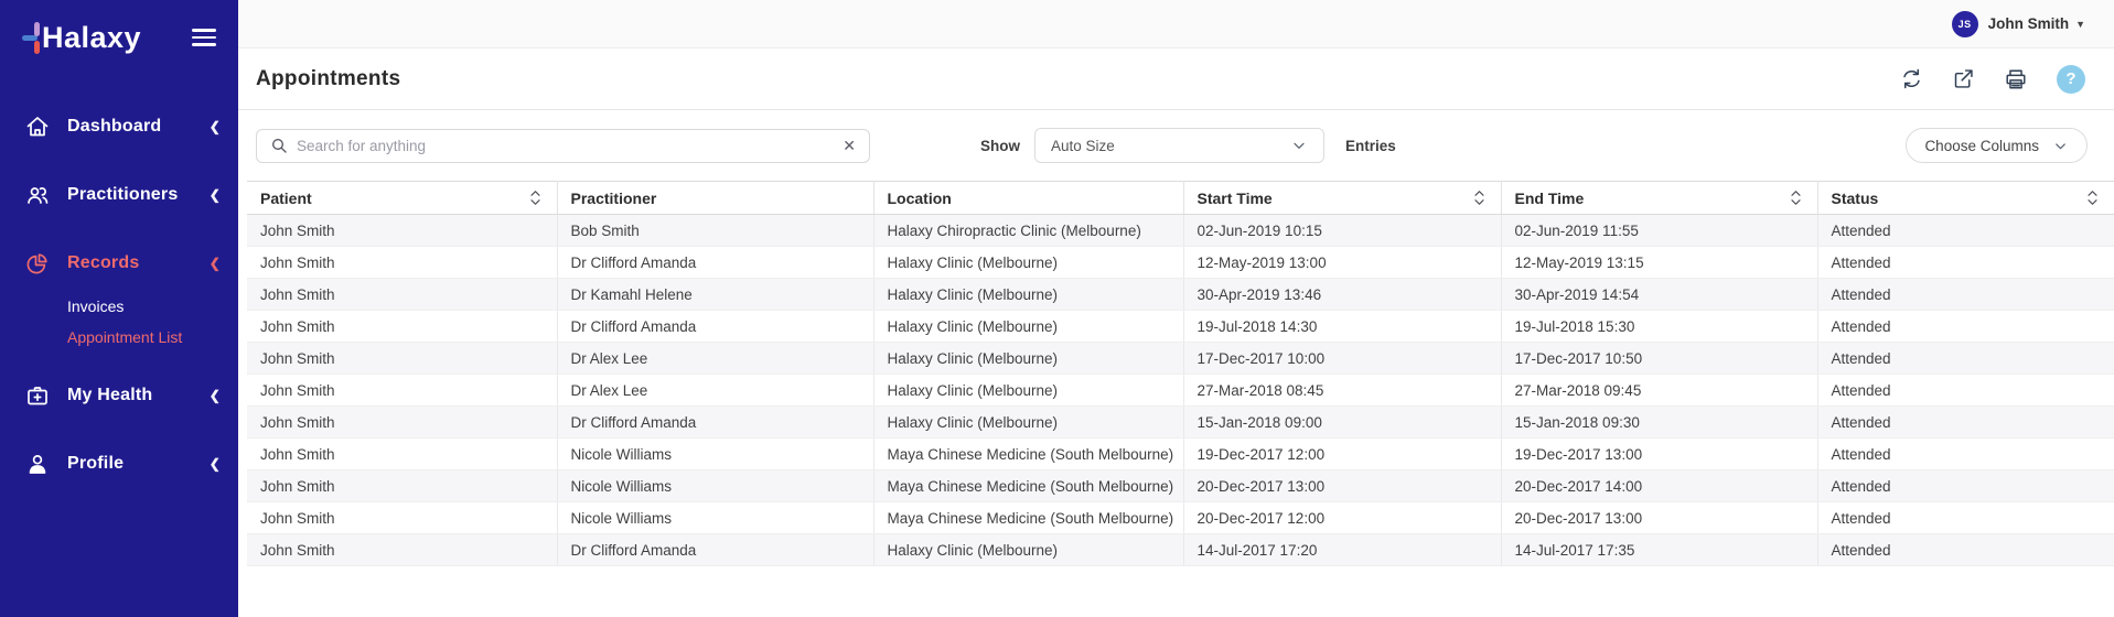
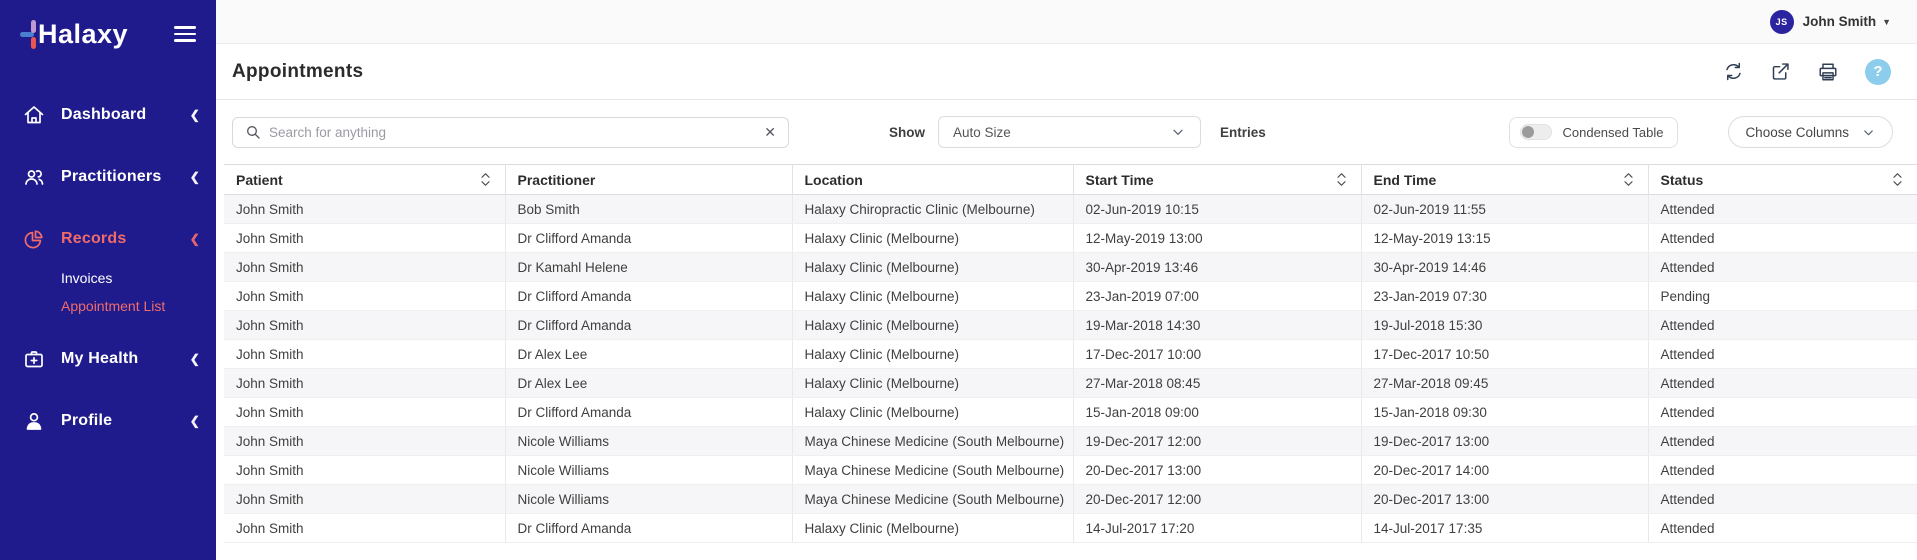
  Halaxy
  Dashboard
  ❮
  Practitioners
  ❮
  Records
  ❮
  Invoices
  Appointment List
  My Health
  ❮
  Profile
  ❮
  JS
  John Smith
  ▼
  Appointments
  ?
  Search for anything
  ✕
  Show
  Auto Size
  Entries
+ Condensed Table
  Choose Columns
  Patient	Practitioner	Location	Start Time	End Time	Status
  John Smith	Bob Smith	Halaxy Chiropractic Clinic (Melbourne)	02-Jun-2019 10:15	02-Jun-2019 11:55	Attended
  John Smith	Dr Clifford Amanda	Halaxy Clinic (Melbourne)	12-May-2019 13:00	12-May-2019 13:15	Attended
- John Smith	Dr Kamahl Helene	Halaxy Clinic (Melbourne)	30-Apr-2019 13:46	30-Apr-2019 14:54	Attended
+ John Smith	Dr Kamahl Helene	Halaxy Clinic (Melbourne)	30-Apr-2019 13:46	30-Apr-2019 14:46	Attended
+ John Smith	Dr Clifford Amanda	Halaxy Clinic (Melbourne)	23-Jan-2019 07:00	23-Jan-2019 07:30	Pending
- John Smith	Dr Clifford Amanda	Halaxy Clinic (Melbourne)	19-Jul-2018 14:30	19-Jul-2018 15:30	Attended
+ John Smith	Dr Clifford Amanda	Halaxy Clinic (Melbourne)	19-Mar-2018 14:30	19-Jul-2018 15:30	Attended
  John Smith	Dr Alex Lee	Halaxy Clinic (Melbourne)	17-Dec-2017 10:00	17-Dec-2017 10:50	Attended
  John Smith	Dr Alex Lee	Halaxy Clinic (Melbourne)	27-Mar-2018 08:45	27-Mar-2018 09:45	Attended
  John Smith	Dr Clifford Amanda	Halaxy Clinic (Melbourne)	15-Jan-2018 09:00	15-Jan-2018 09:30	Attended
  John Smith	Nicole Williams	Maya Chinese Medicine (South Melbourne)	19-Dec-2017 12:00	19-Dec-2017 13:00	Attended
  John Smith	Nicole Williams	Maya Chinese Medicine (South Melbourne)	20-Dec-2017 13:00	20-Dec-2017 14:00	Attended
  John Smith	Nicole Williams	Maya Chinese Medicine (South Melbourne)	20-Dec-2017 12:00	20-Dec-2017 13:00	Attended
  John Smith	Dr Clifford Amanda	Halaxy Clinic (Melbourne)	14-Jul-2017 17:20	14-Jul-2017 17:35	Attended
